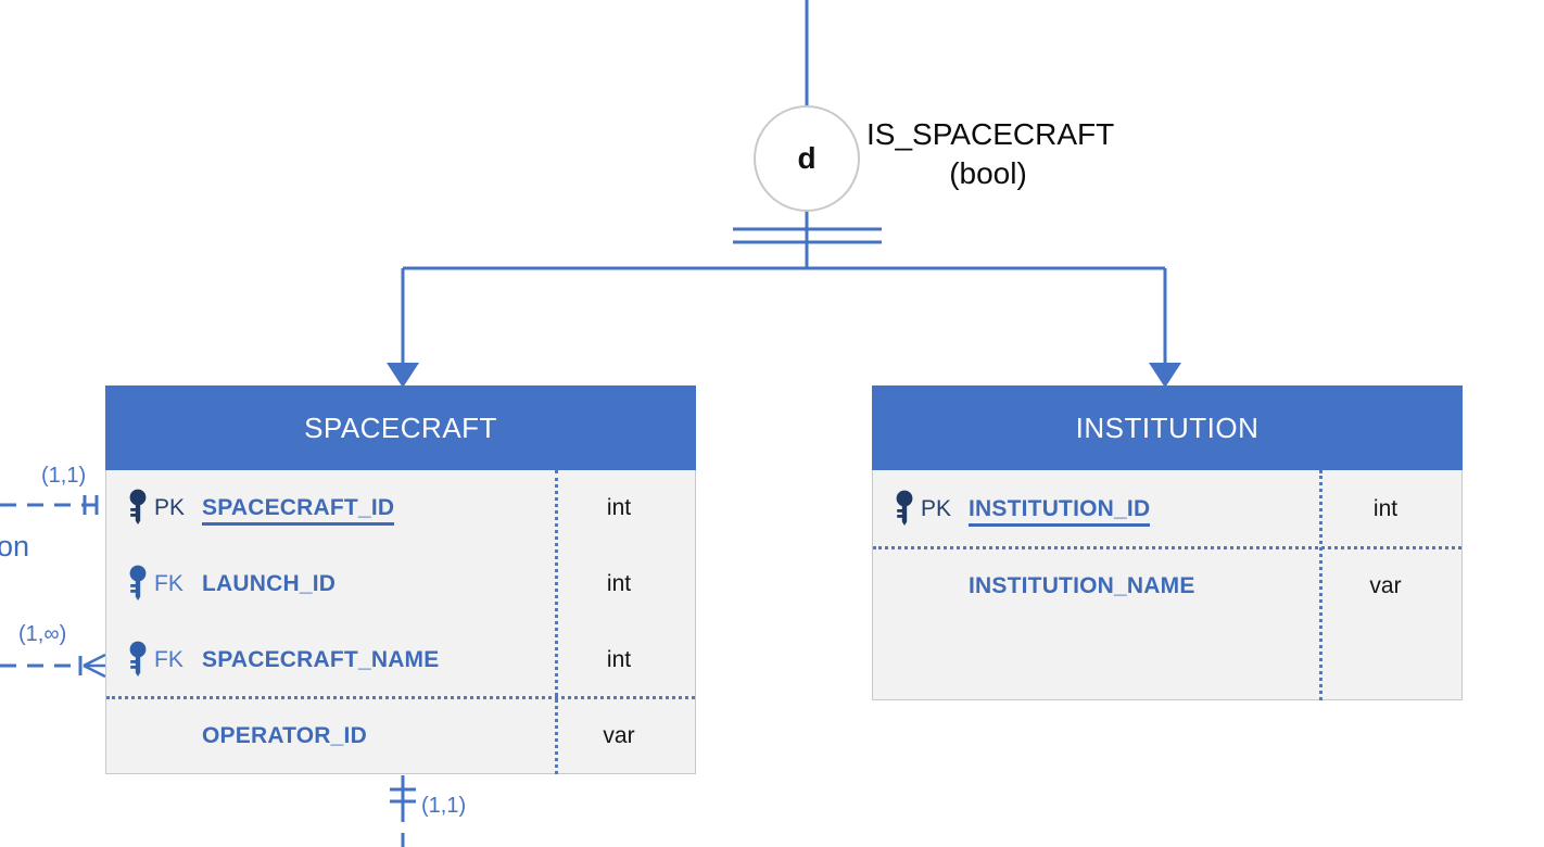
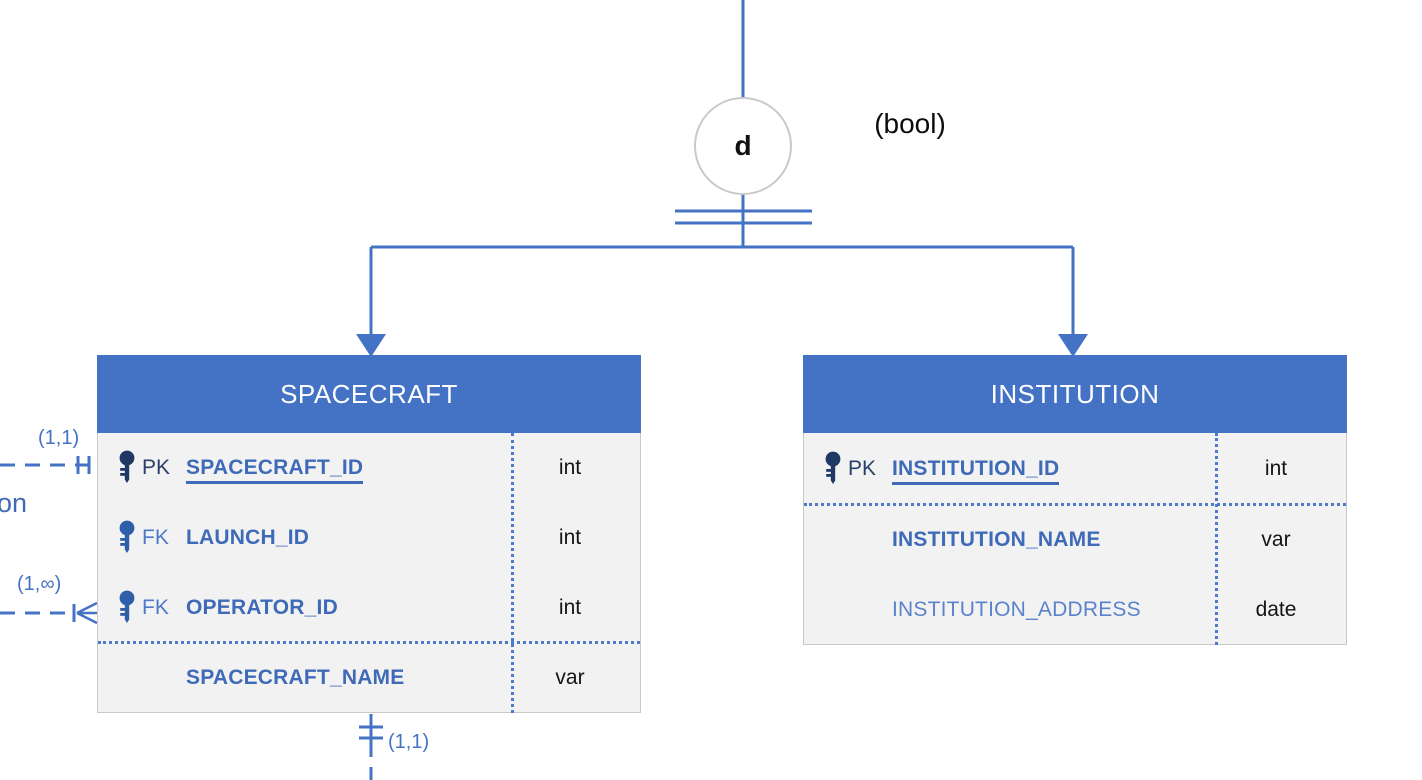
  d
- IS_SPACECRAFT
  (bool)
  SPACECRAFT
  PK
  SPACECRAFT_ID
  int
  FK
  LAUNCH_ID
  int
  FK
- SPACECRAFT_NAME
+ OPERATOR_ID
  int
- OPERATOR_ID
+ SPACECRAFT_NAME
  var
  INSTITUTION
  PK
  INSTITUTION_ID
  int
  INSTITUTION_NAME
  var
+ INSTITUTION_ADDRESS
+ date
  (1,1)
  (1,∞)
  (1,1)
  on
